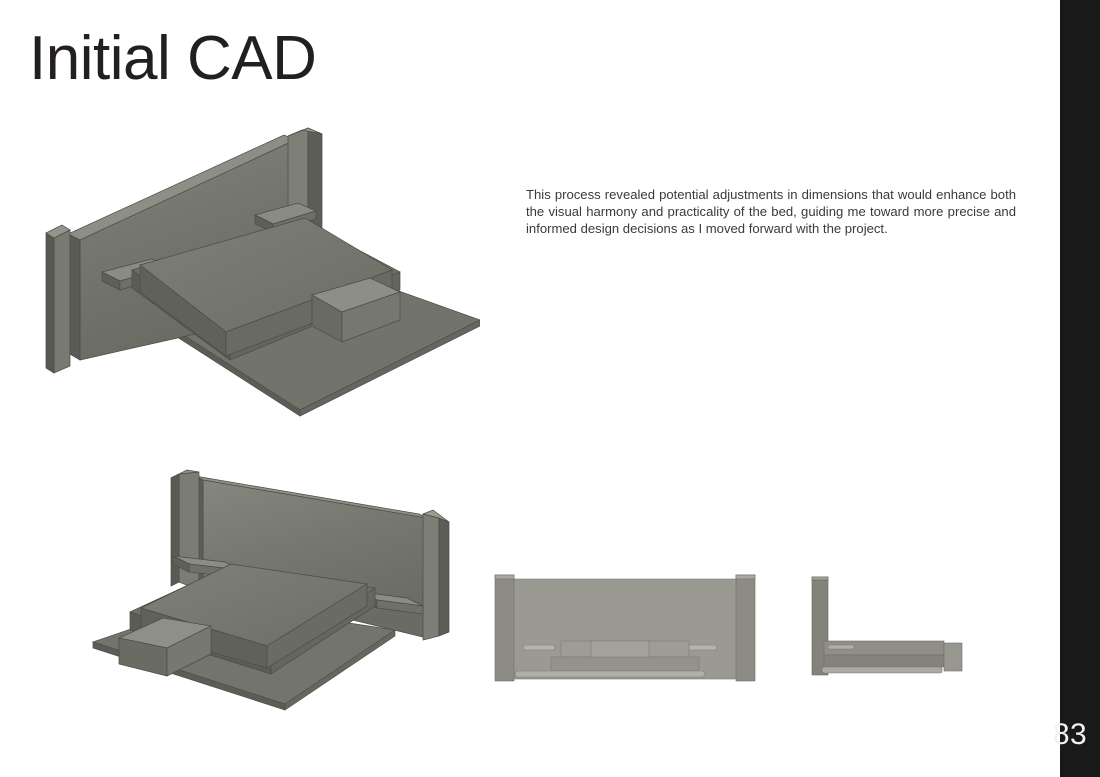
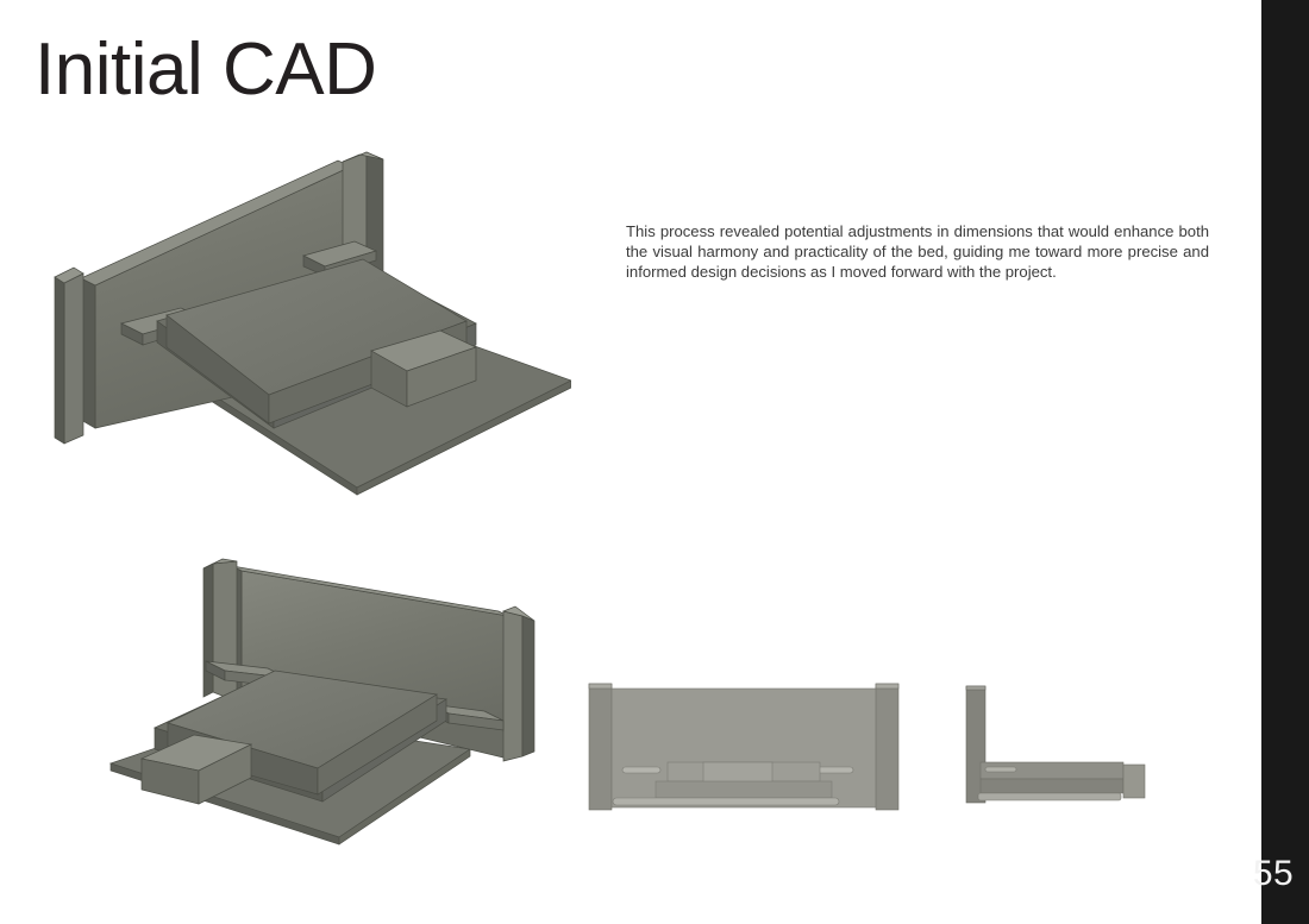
  Initial CAD
  This process revealed potential adjustments in dimensions that would enhance both the visual harmony and practicality of the bed, guiding me toward more precise and informed design decisions as I moved forward with the project.
- 83
+ 55
